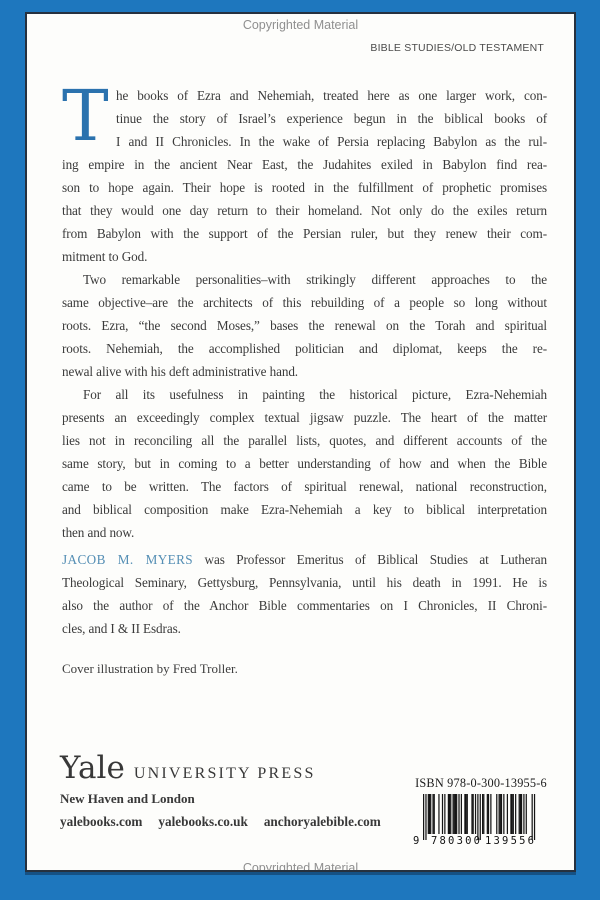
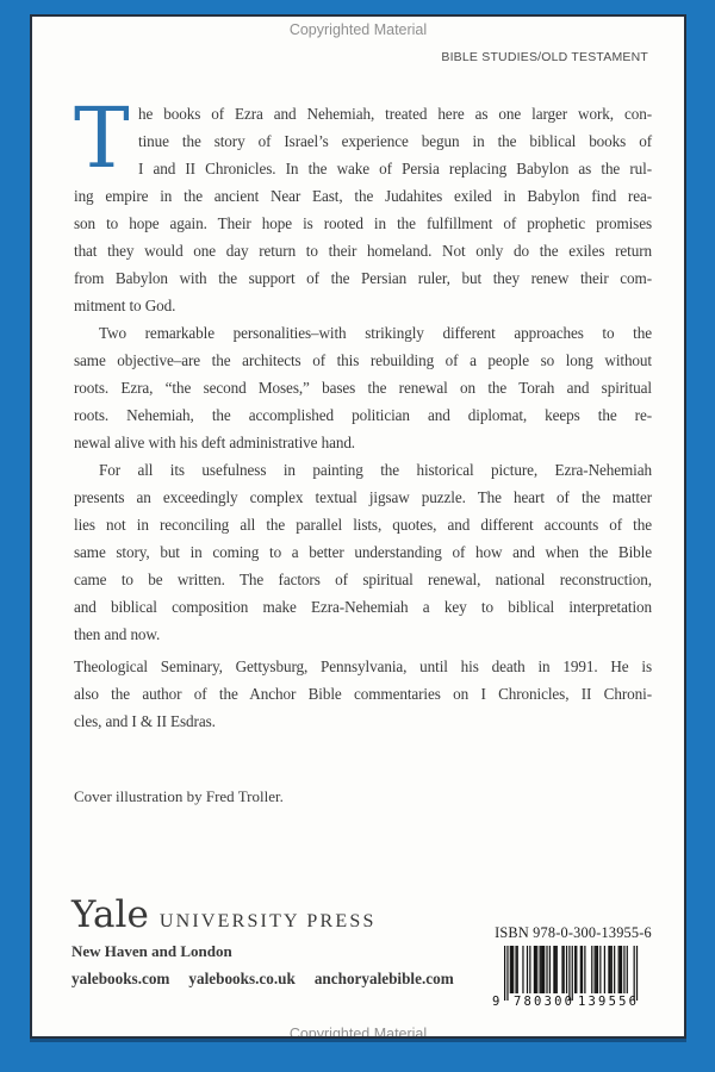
  Copyrighted Material
  BIBLE STUDIES/OLD TESTAMENT
  T
  he books of Ezra and Nehemiah, treated here as one larger work, con-
  tinue the story of Israel’s experience begun in the biblical books of
  I and II Chronicles. In the wake of Persia replacing Babylon as the rul-
  ing empire in the ancient Near East, the Judahites exiled in Babylon find rea-
  son to hope again. Their hope is rooted in the fulfillment of prophetic promises
  that they would one day return to their homeland. Not only do the exiles return
  from Babylon with the support of the Persian ruler, but they renew their com-
  mitment to God.
  Two remarkable personalities–with strikingly different approaches to the
  same objective–are the architects of this rebuilding of a people so long without
  roots. Ezra, “the second Moses,” bases the renewal on the Torah and spiritual
  roots. Nehemiah, the accomplished politician and diplomat, keeps the re-
  newal alive with his deft administrative hand.
  For all its usefulness in painting the historical picture, Ezra-Nehemiah
  presents an exceedingly complex textual jigsaw puzzle. The heart of the matter
  lies not in reconciling all the parallel lists, quotes, and different accounts of the
  same story, but in coming to a better understanding of how and when the Bible
  came to be written. The factors of spiritual renewal, national reconstruction,
  and biblical composition make Ezra-Nehemiah a key to biblical interpretation
  then and now.
- JACOB M. MYERS was Professor Emeritus of Biblical Studies at Lutheran
  Theological Seminary, Gettysburg, Pennsylvania, until his death in 1991. He is
  also the author of the Anchor Bible commentaries on I Chronicles, II Chroni-
  cles, and I & II Esdras.
  Cover illustration by Fred Troller.
  Yale UNIVERSITY PRESS
  New Haven and London
  yalebooks.com yalebooks.co.uk anchoryalebible.com
  ISBN 978-0-300-13955-6
  9
  780300
  139556
  Copyrighted Material
